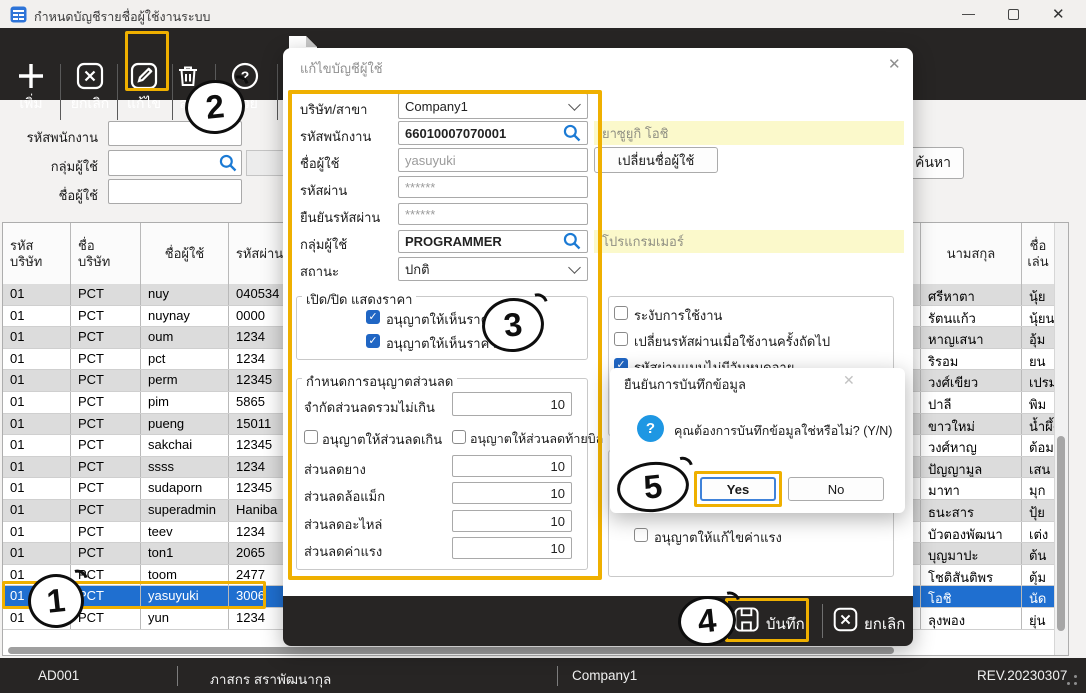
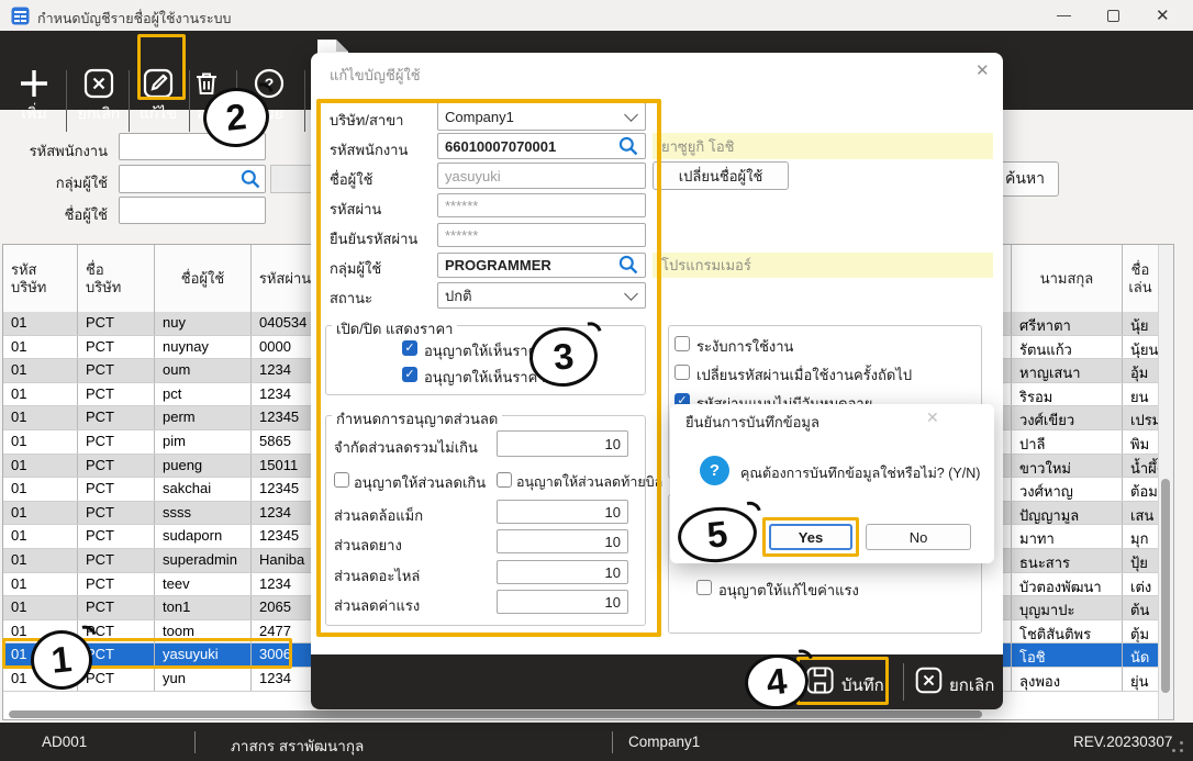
  กำหนดบัญชีรายชื่อผู้ใช้งานระบบ
  —
  ✕
  เพิ่ม
  ยกเลิก
  แก้ไข
  ?
  รหัสพนักงาน
  กลุ่มผู้ใช้
  ชื่อผู้ใช้
  ค้นหา
  รหัส
  บริษัท
  ชื่อ
  บริษัท
  ชื่อผู้ใช้
  รหัสผ่าน
  นามสกุล
  ชื่อเล่น
  01
  PCT
  nuy
  040534
  ศรีหาตา
  นุ้ย
  01
  PCT
  nuynay
  0000
  รัตนแก้ว
  นุ้ยน
  01
  PCT
  oum
  1234
  หาญเสนา
  อุ้ม
  01
  PCT
  pct
  1234
  ริรอม
  ยน
  01
  PCT
  perm
  12345
  วงศ์เขียว
  เปรม
  01
  PCT
  pim
  5865
  ปาลี
  พิม
  01
  PCT
  pueng
  15011
  ขาวใหม่
  น้ำผึ้
  01
  PCT
  sakchai
  12345
  วงศ์หาญ
  ต้อม
  01
  PCT
  ssss
  1234
  ปัญญามูล
  เสน
  01
  PCT
  sudaporn
  12345
  มาทา
  มุก
  01
  PCT
  superadmin
  Haniba
  ธนะสาร
  ปุ้ย
  01
  PCT
  teev
  1234
  บัวตองพัฒนา
  เต่ง
  01
  PCT
  ton1
  2065
  บุญมาปะ
  ต้น
  01
  toom
  2477
  โชติสันติพร
  ตุ้ม
  01
  yasuyuki
  3006
  โอชิ
  นัด
  01
  PCT
  yun
  1234
  ลุงพอง
  ยุ่น
  แก้ไขบัญชีผู้ใช้
  ✕
  บริษัท/สาขา
  Company1
  รหัสพนักงาน
  66010007070001
  ยาซูยูกิ โอชิ
  ชื่อผู้ใช้
  yasuyuki
  เปลี่ยนชื่อผู้ใช้
  รหัสผ่าน
  ******
  ยืนยันรหัสผ่าน
  ******
  กลุ่มผู้ใช้
  PROGRAMMER
  โปรแกรมเมอร์
  สถานะ
  ปกติ
  เปิด/ปิด แสดงราคา
  อนุญาตให้เห็นรา
  อนุญาตให้เห็นราค
  กำหนดการอนุญาตส่วนลด
  จำกัดส่วนลดรวมไม่เกิน
  10
  อนุญาตให้ส่วนลดเกิน
  อนุญาตให้ส่วนลดท้ายบิล
- ส่วนลดยาง
+ ส่วนลดล้อแม็ก
  10
- ส่วนลดล้อแม็ก
+ ส่วนลดยาง
  10
  ส่วนลดอะไหล่
  10
  ส่วนลดค่าแรง
  10
  ระงับการใช้งาน
  เปลี่ยนรหัสผ่านเมื่อใช้งานครั้งถัดไป
  อนุญาตให้แก้ไขค่าแรง
  บันทึก
  ยกเลิก
  ยืนยันการบันทึกข้อมูล
  ✕
  ?
  คุณต้องการบันทึกข้อมูลใช่หรือไม่? (Y/N)
  Yes
  No
  AD001
  ภาสกร สราพัฒนากุล
  Company1
  REV.20230307
